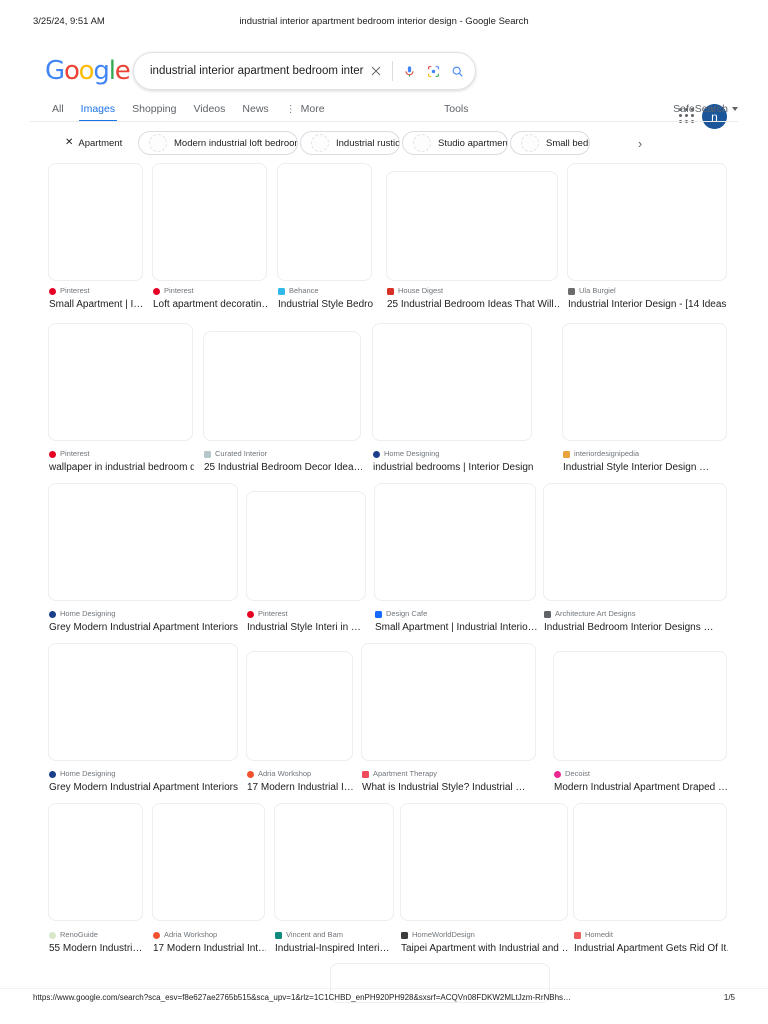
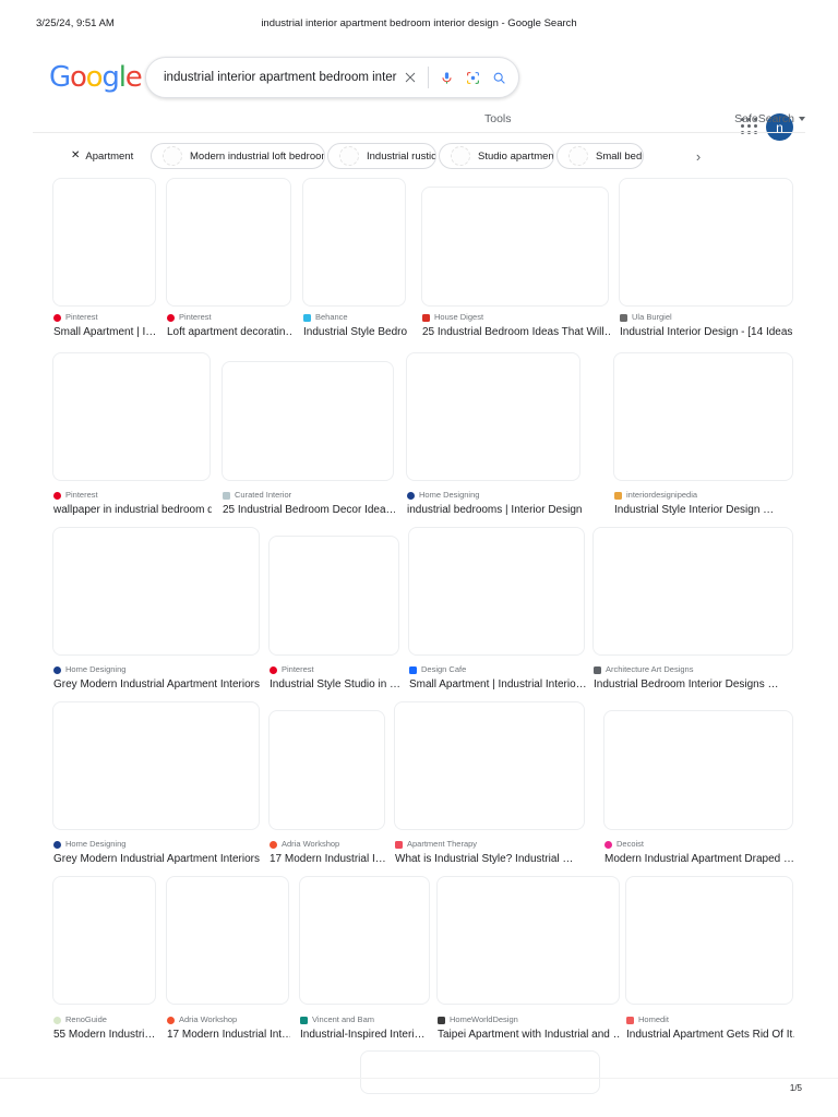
  3/25/24, 9:51 AM
  industrial interior apartment bedroom interior design - Google Search
  Google
  industrial interior apartment bedroom inter
  n
- All
- Images
- Shopping
- Videos
- News
- ⋮
- More
  Tools
  SafeSearch
  ✕
  Apartment
  Modern industrial loft bedroo
  Industrial rustic
  Studio apartmen
  ›
  Pinterest
  Small Apartment | I…
  Pinterest
  Loft apartment decoratin…
  Behance
  Industrial Style Bedro
  House Digest
  25 Industrial Bedroom Ideas That Will…
  Ula Burgiel
  Industrial Interior Design - [14 Ideas
  Pinterest
  wallpaper in industrial bedroom d
  Curated Interior
  25 Industrial Bedroom Decor Idea…
  Home Designing
  industrial bedrooms | Interior Design
  interiordesignipedia
  Industrial Style Interior Design …
  Home Designing
  Grey Modern Industrial Apartment Interiors
  Pinterest
- Industrial Style Interi in …
+ Industrial Style Studio in …
  Design Cafe
  Small Apartment | Industrial Interio…
  Architecture Art Designs
  Industrial Bedroom Interior Designs …
  Home Designing
  Grey Modern Industrial Apartment Interiors
  Adria Workshop
  17 Modern Industrial I…
  Apartment Therapy
  What is Industrial Style? Industrial …
  Decoist
  Modern Industrial Apartment Draped …
  RenoGuide
  55 Modern Industri…
  Adria Workshop
  17 Modern Industrial Int…
  Vincent and Bam
  Industrial-Inspired Interi…
  HomeWorldDesign
  Taipei Apartment with Industrial and …
  Homedit
  Industrial Apartment Gets Rid Of It
- https://www.google.com/search?sca_esv=f8e627ae2765b515&sca_upv=1&rlz=1C1CHBD_enPH920PH928&sxsrf=ACQVn08FDKW2MLtJzm-RrNBhs…
  1/5
